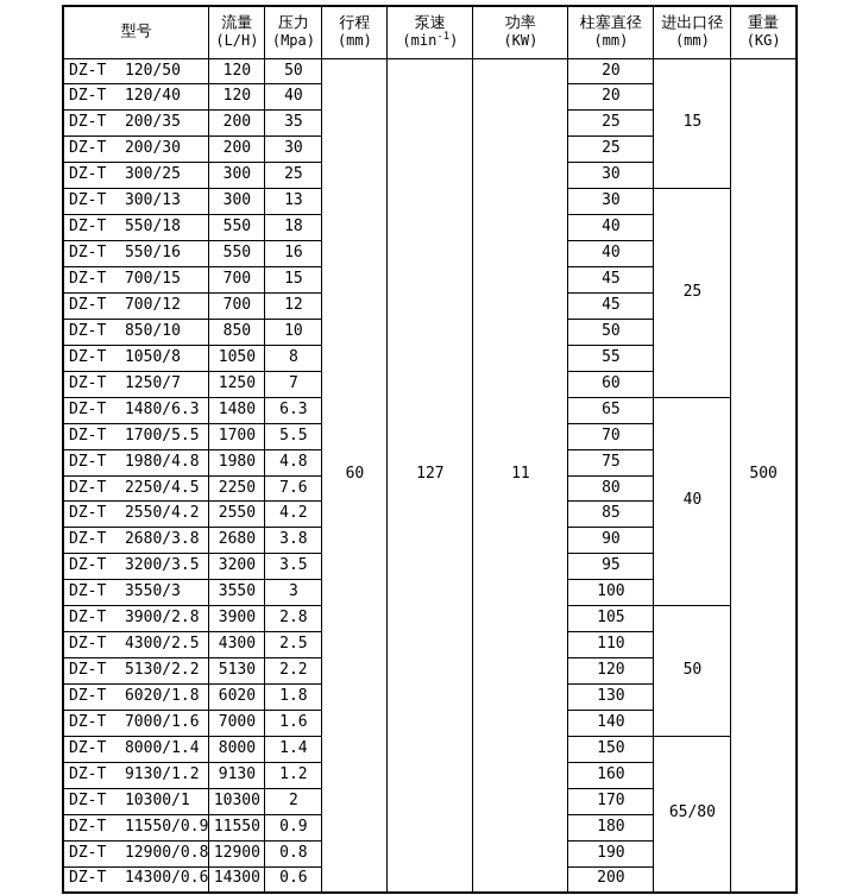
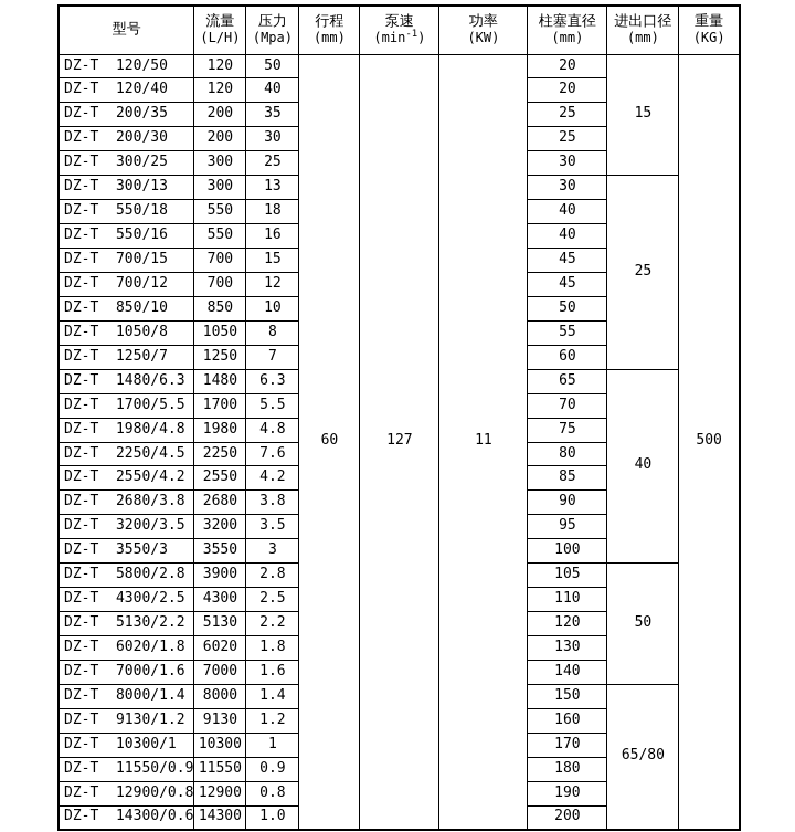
  型号	流量 (L/H)	压力 (Mpa)	行程 (mm)	泵速 (min-1)	功率 (KW)	柱塞直径 (mm)	进出口径 (mm)	重量 (KG)
  DZ-T 120/50	120	50	60	127	11	20	15	500
  DZ-T 120/40	120	40	20
  DZ-T 200/35	200	35	25
  DZ-T 200/30	200	30	25
  DZ-T 300/25	300	25	30
  DZ-T 300/13	300	13	30	25
  DZ-T 550/18	550	18	40
  DZ-T 550/16	550	16	40
  DZ-T 700/15	700	15	45
  DZ-T 700/12	700	12	45
  DZ-T 850/10	850	10	50
  DZ-T 1050/8	1050	8	55
  DZ-T 1250/7	1250	7	60
  DZ-T 1480/6.3	1480	6.3	65	40
  DZ-T 1700/5.5	1700	5.5	70
  DZ-T 1980/4.8	1980	4.8	75
  DZ-T 2250/4.5	2250	7.6	80
  DZ-T 2550/4.2	2550	4.2	85
  DZ-T 2680/3.8	2680	3.8	90
  DZ-T 3200/3.5	3200	3.5	95
  DZ-T 3550/3	3550	3	100
- DZ-T 3900/2.8	3900	2.8	105	50
+ DZ-T 5800/2.8	3900	2.8	105	50
  DZ-T 4300/2.5	4300	2.5	110
  DZ-T 5130/2.2	5130	2.2	120
  DZ-T 6020/1.8	6020	1.8	130
  DZ-T 7000/1.6	7000	1.6	140
  DZ-T 8000/1.4	8000	1.4	150	65/80
  DZ-T 9130/1.2	9130	1.2	160
- DZ-T 10300/1	10300	2	170
+ DZ-T 10300/1	10300	1	170
  DZ-T 11550/0.9	11550	0.9	180
  DZ-T 12900/0.8	12900	0.8	190
- DZ-T 14300/0.6	14300	0.6	200
+ DZ-T 14300/0.6	14300	1.0	200
